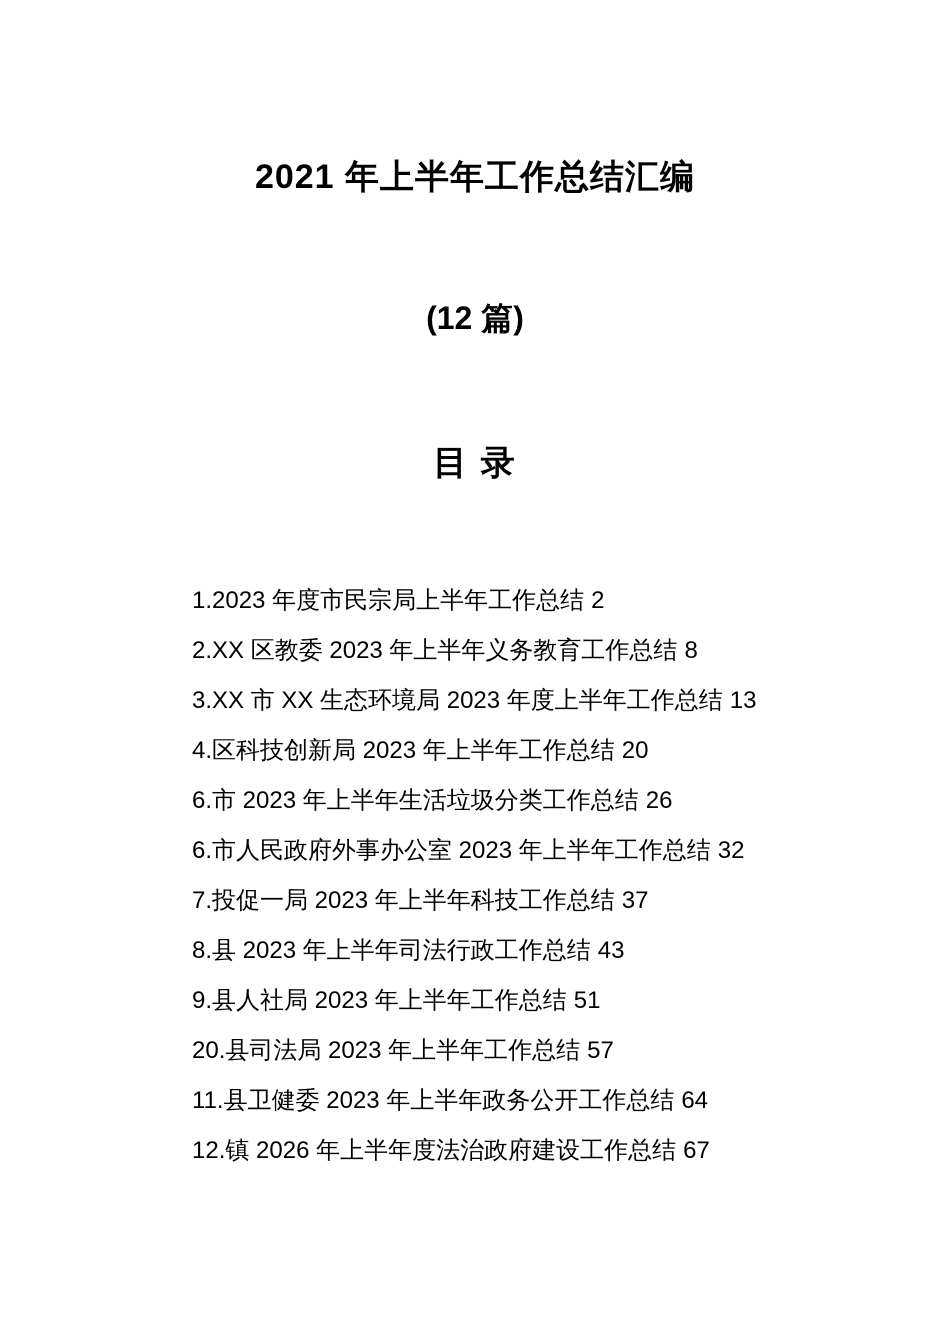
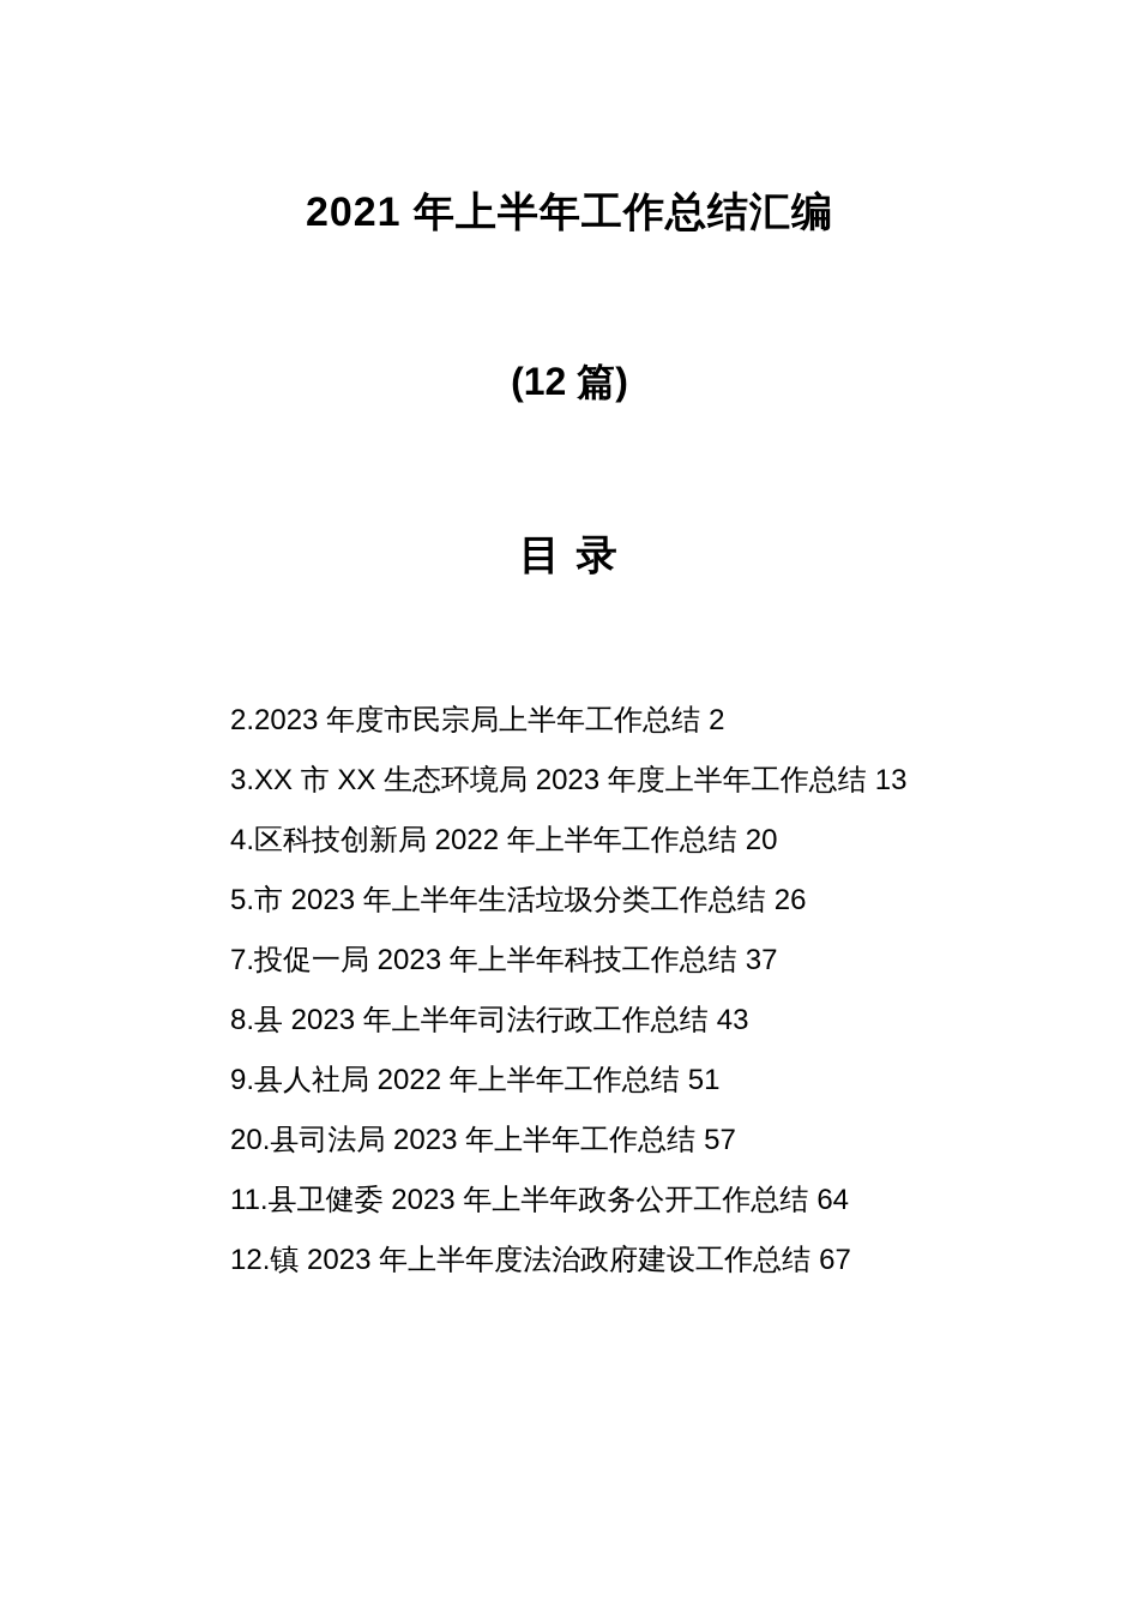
  2021 年上半年工作总结汇编
  (12 篇)
  目 录
- 1.2023 年度市民宗局上半年工作总结 2
+ 2.2023 年度市民宗局上半年工作总结 2
- 2.XX 区教委 2023 年上半年义务教育工作总结 8
  3.XX 市 XX 生态环境局 2023 年度上半年工作总结 13
- 4.区科技创新局 2023 年上半年工作总结 20
+ 4.区科技创新局 2022 年上半年工作总结 20
- 6.市 2023 年上半年生活垃圾分类工作总结 26
+ 5.市 2023 年上半年生活垃圾分类工作总结 26
- 6.市人民政府外事办公室 2023 年上半年工作总结 32
  7.投促一局 2023 年上半年科技工作总结 37
  8.县 2023 年上半年司法行政工作总结 43
- 9.县人社局 2023 年上半年工作总结 51
+ 9.县人社局 2022 年上半年工作总结 51
  20.县司法局 2023 年上半年工作总结 57
  11.县卫健委 2023 年上半年政务公开工作总结 64
- 12.镇 2026 年上半年度法治政府建设工作总结 67
+ 12.镇 2023 年上半年度法治政府建设工作总结 67
